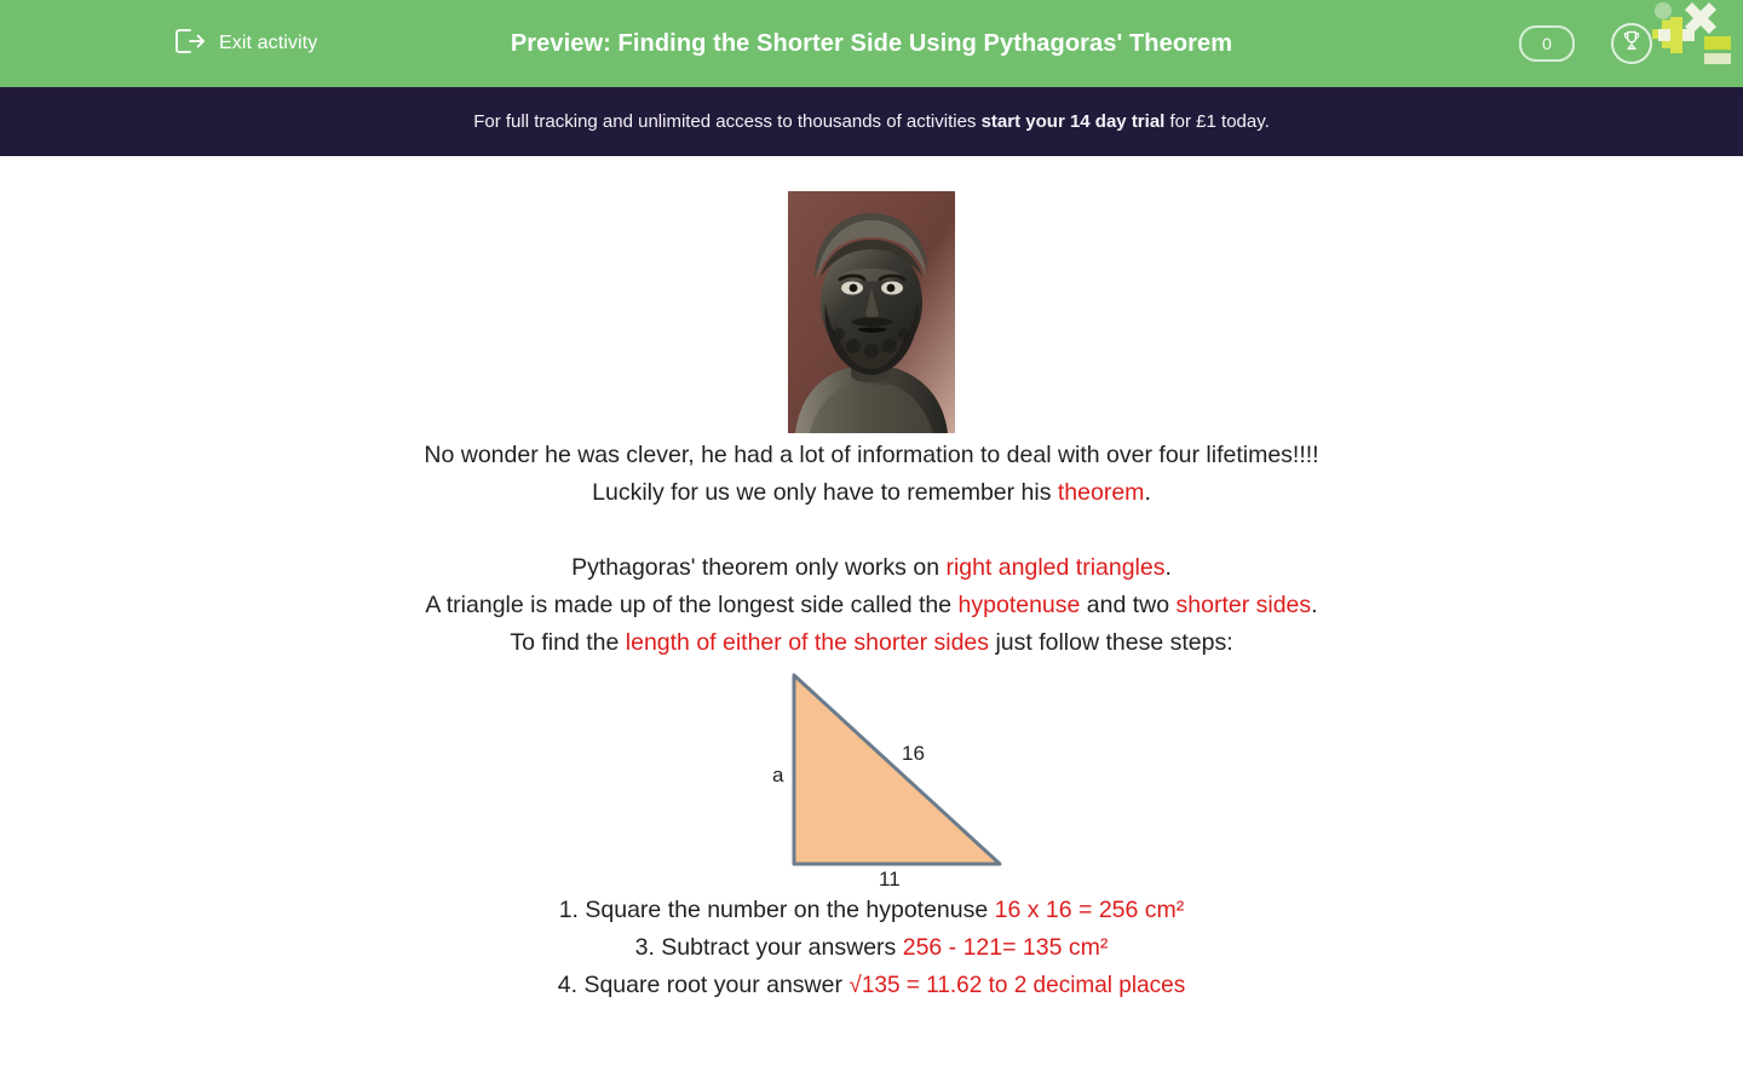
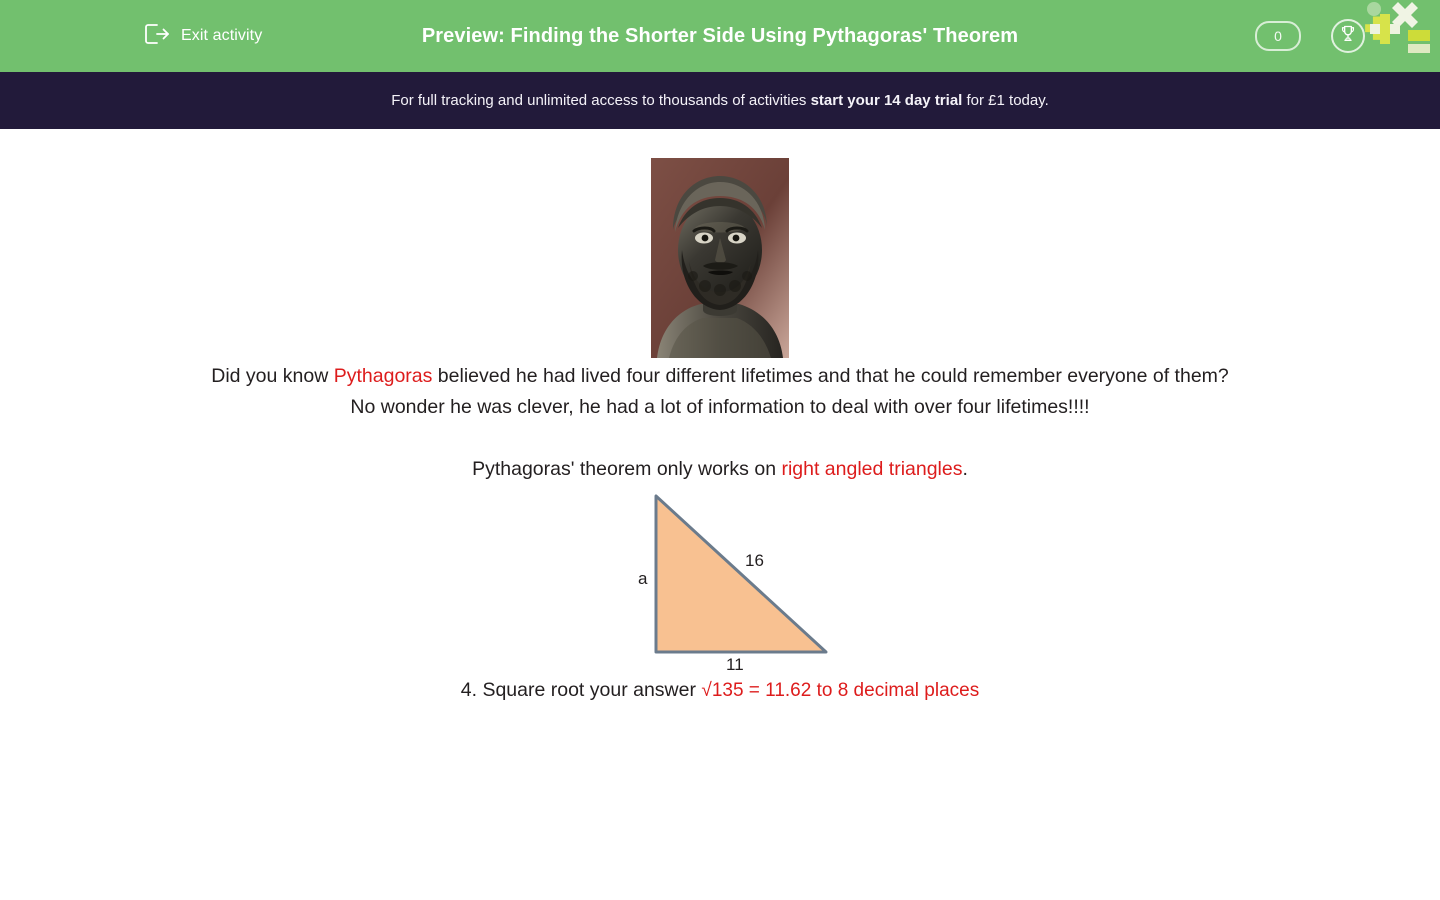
  Exit activity
  Preview: Finding the Shorter Side Using Pythagoras' Theorem
  0
  For full tracking and unlimited access to thousands of activities start your 14 day trial for £1 today.
+ Did you know Pythagoras believed he had lived four different lifetimes and that he could remember everyone of them?
  No wonder he was clever, he had a lot of information to deal with over four lifetimes!!!!
- Luckily for us we only have to remember his theorem.
  Pythagoras' theorem only works on right angled triangles.
- A triangle is made up of the longest side called the hypotenuse and two shorter sides.
- To find the length of either of the shorter sides just follow these steps:
  a
  16
  11
- 1. Square the number on the hypotenuse 16 x 16 = 256 cm²
- 3. Subtract your answers 256 - 121= 135 cm²
- 4. Square root your answer √135 = 11.62 to 2 decimal places
+ 4. Square root your answer √135 = 11.62 to 8 decimal places
